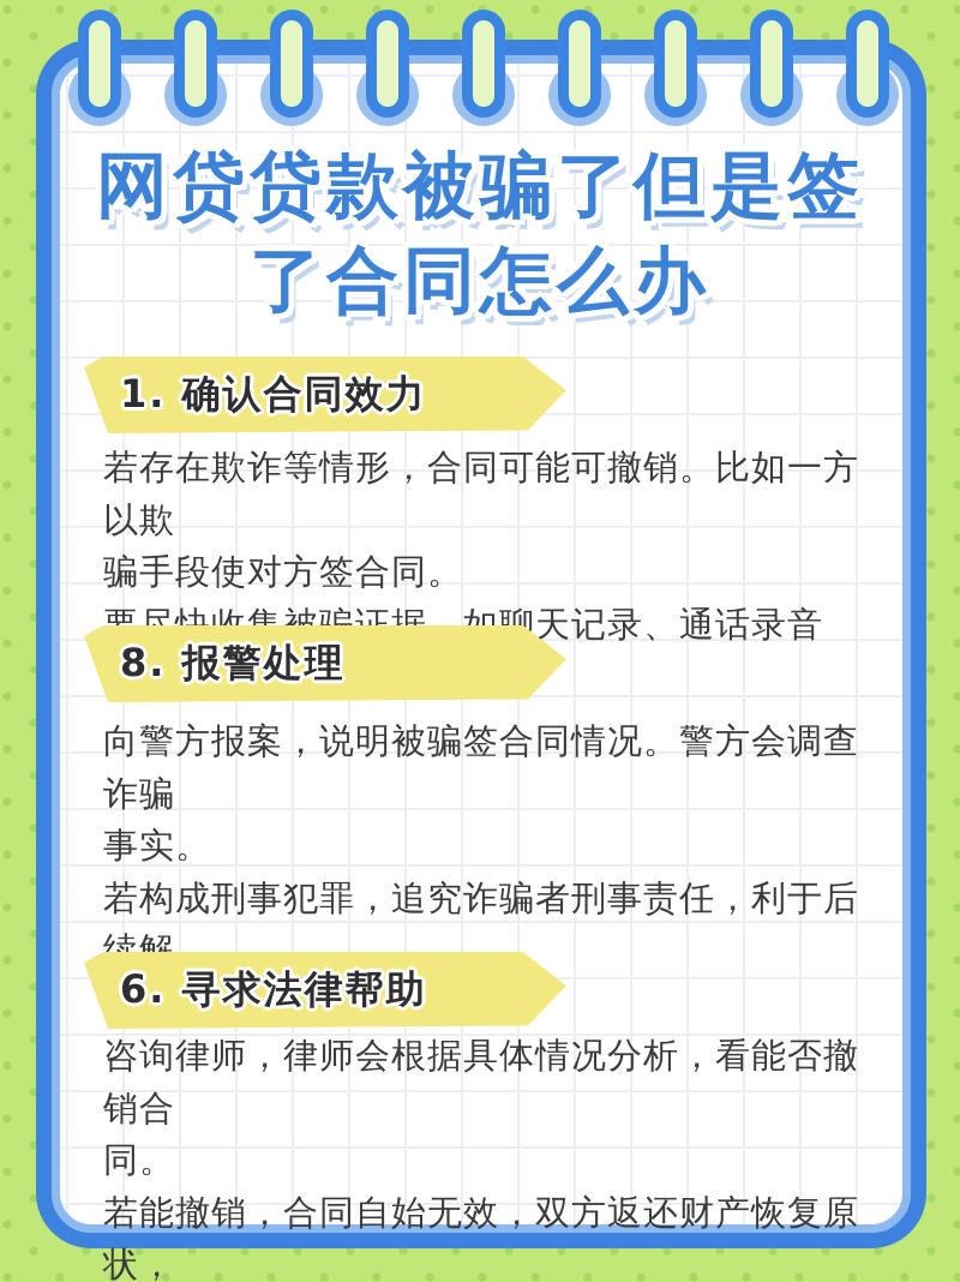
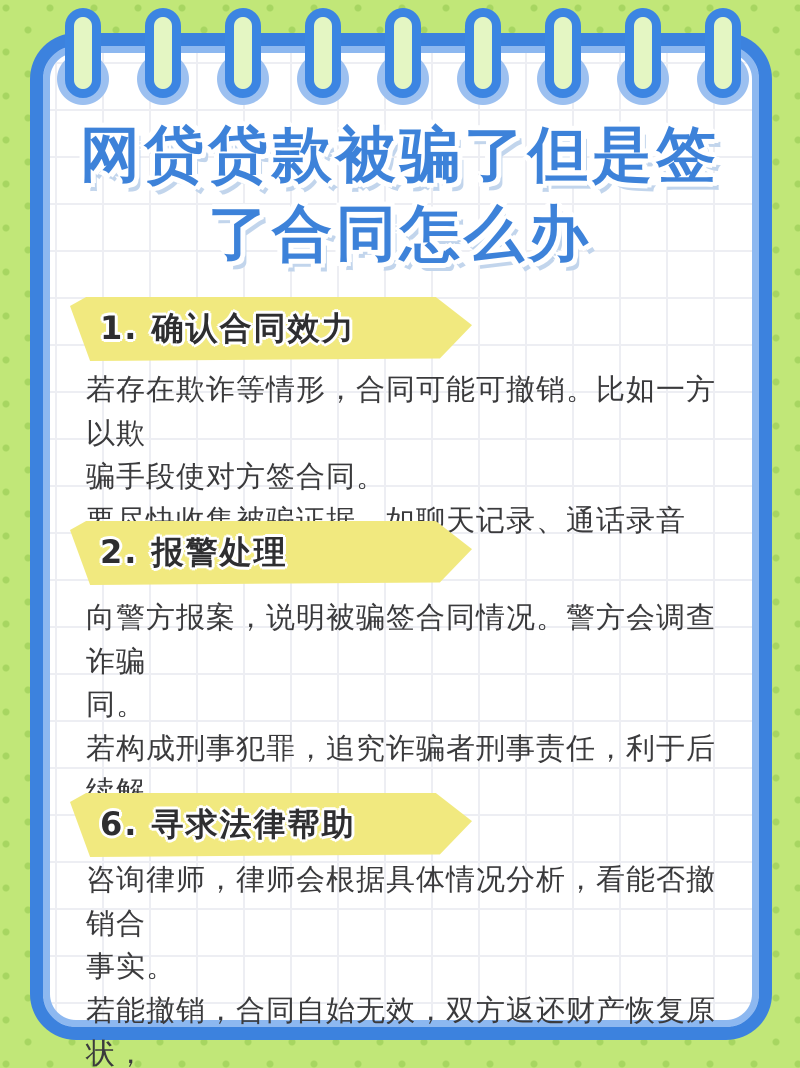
  网贷贷款被骗了但是签
  了合同怎么办
  1. 确认合同效力
  若存在欺诈等情形，合同可能可撤销。比如一方以欺
  骗手段使对方签合同。
  要尽快收集被骗证据，如聊天记录、通话录音
- 8. 报警处理
+ 2. 报警处理
  向警方报案，说明被骗签合同情况。警方会调查诈骗
- 事实。
+ 同。
  若构成刑事犯罪，追究诈骗者刑事责任，利于后续解
  6. 寻求法律帮助
  咨询律师，律师会根据具体情况分析，看能否撤销合
- 同。
+ 事实。
  若能撤销，合同自始无效，双方返还财产恢复原状，
